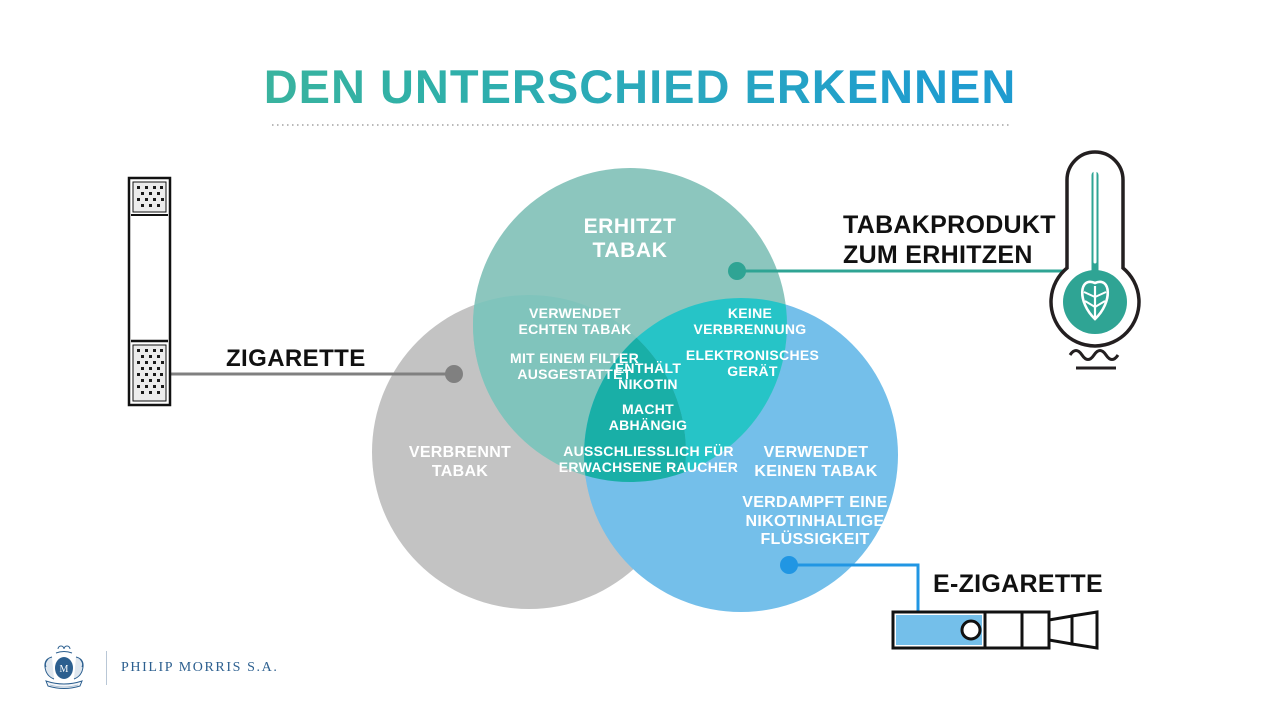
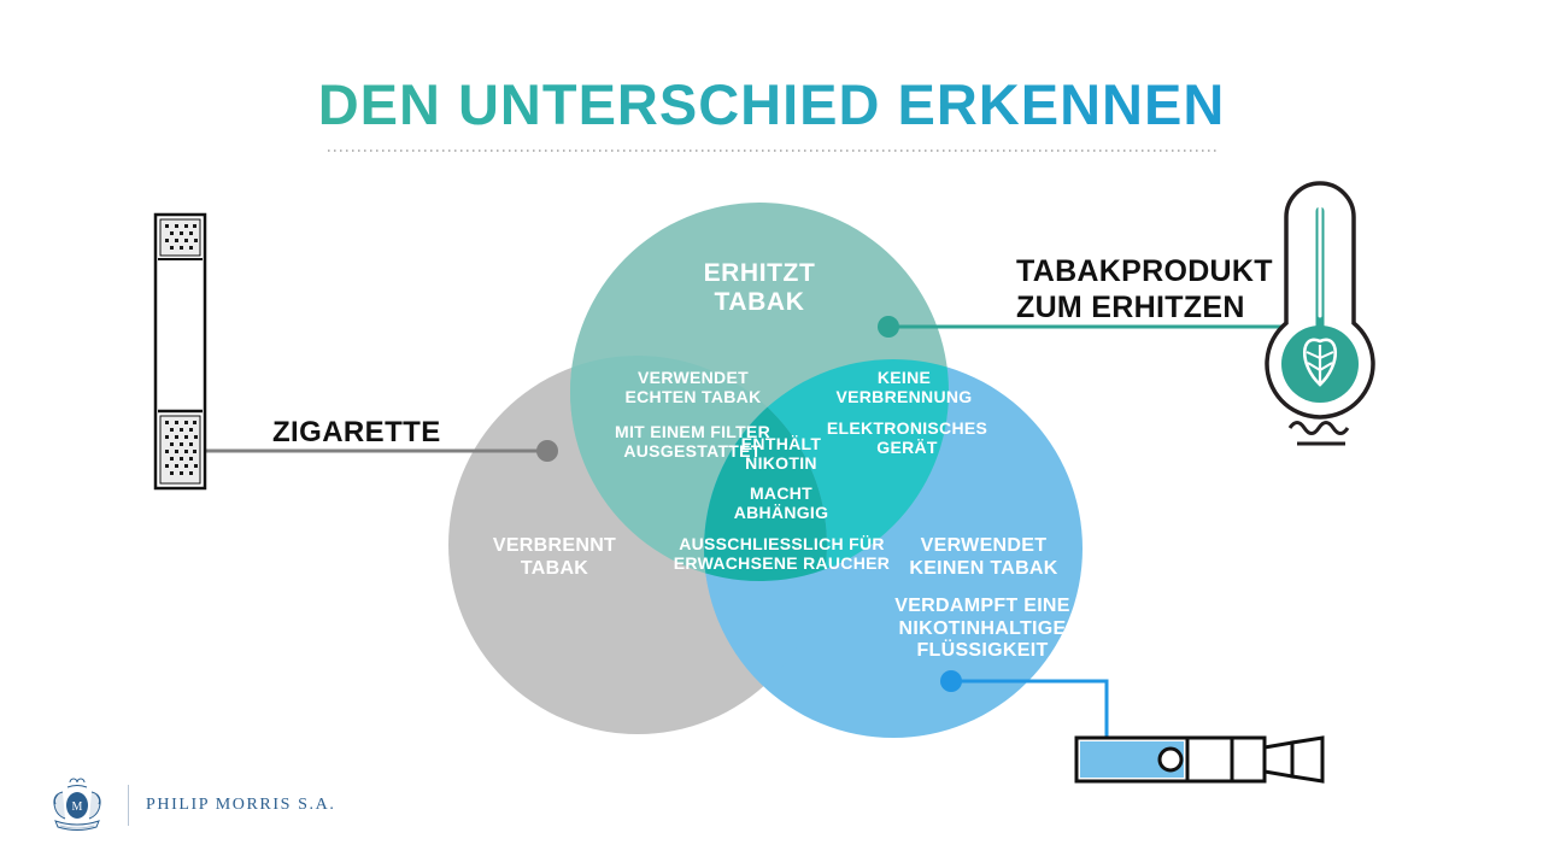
  DEN UNTERSCHIED ERKENNEN
  ERHITZT
  TABAK
  VERBRENNT
  TABAK
  VERWENDET
  KEINEN TABAK
  VERDAMPFT EINE
  NIKOTINHALTIGE
  FLÜSSIGKEIT
  VERWENDET
  ECHTEN TABAK
  MIT EINEM FILTER
  AUSGESTATTET
  KEINE
  VERBRENNUNG
  ELEKTRONISCHES
  GERÄT
  ENTHÄLT
  NIKOTIN
  MACHT
  ABHÄNGIG
  AUSSCHLIESSLICH FÜR
  ERWACHSENE RAUCHER
  ZIGARETTE
  TABAKPRODUKT
  ZUM ERHITZEN
- E-ZIGARETTE
  M
  PHILIP MORRIS S.A.
